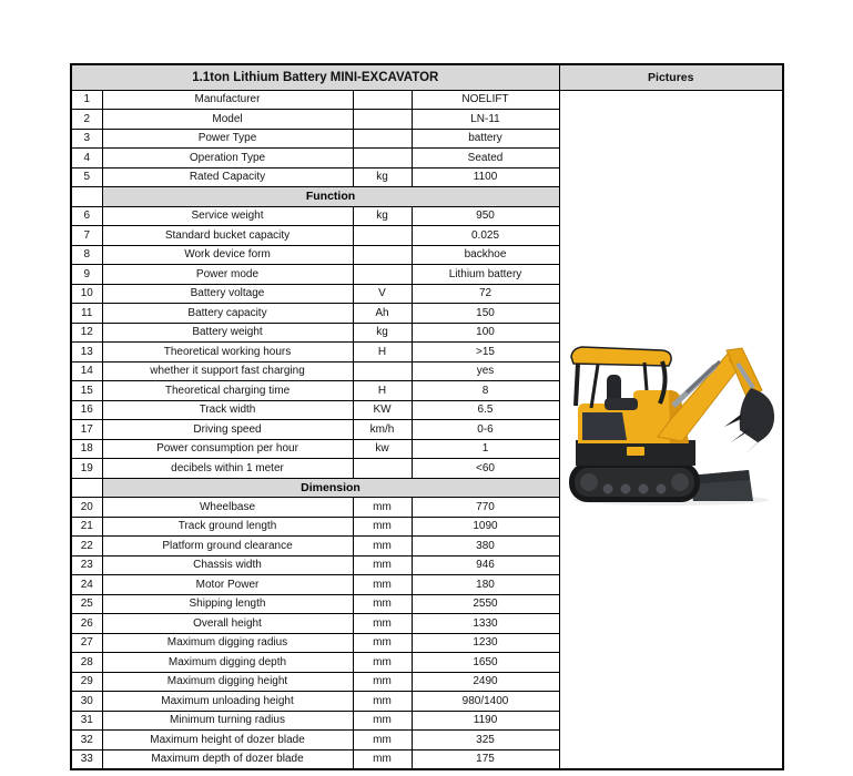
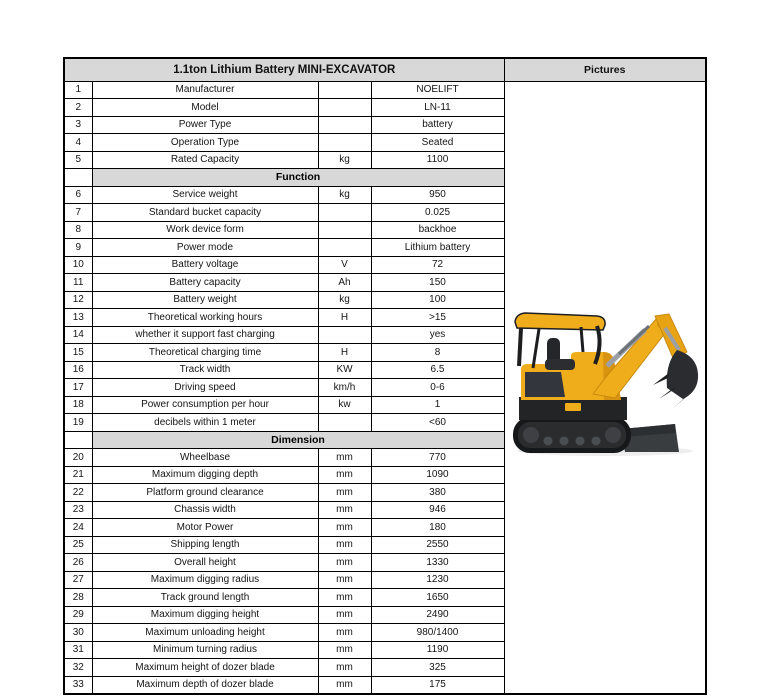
  1.1ton Lithium Battery MINI-EXCAVATOR	Pictures
  1	Manufacturer		NOELIFT
  2	Model		LN-11
  3	Power Type		battery
  4	Operation Type		Seated
  5	Rated Capacity	kg	1100
  	Function
  6	Service weight	kg	950
  7	Standard bucket capacity		0.025
  8	Work device form		backhoe
  9	Power mode		Lithium battery
  10	Battery voltage	V	72
  11	Battery capacity	Ah	150
  12	Battery weight	kg	100
  13	Theoretical working hours	H	>15
  14	whether it support fast charging		yes
  15	Theoretical charging time	H	8
  16	Track width	KW	6.5
  17	Driving speed	km/h	0-6
  18	Power consumption per hour	kw	1
  19	decibels within 1 meter		<60
  	Dimension
  20	Wheelbase	mm	770
- 21	Track ground length	mm	1090
+ 21	Maximum digging depth	mm	1090
  22	Platform ground clearance	mm	380
  23	Chassis width	mm	946
  24	Motor Power	mm	180
  25	Shipping length	mm	2550
  26	Overall height	mm	1330
  27	Maximum digging radius	mm	1230
- 28	Maximum digging depth	mm	1650
+ 28	Track ground length	mm	1650
  29	Maximum digging height	mm	2490
  30	Maximum unloading height	mm	980/1400
  31	Minimum turning radius	mm	1190
  32	Maximum height of dozer blade	mm	325
  33	Maximum depth of dozer blade	mm	175
